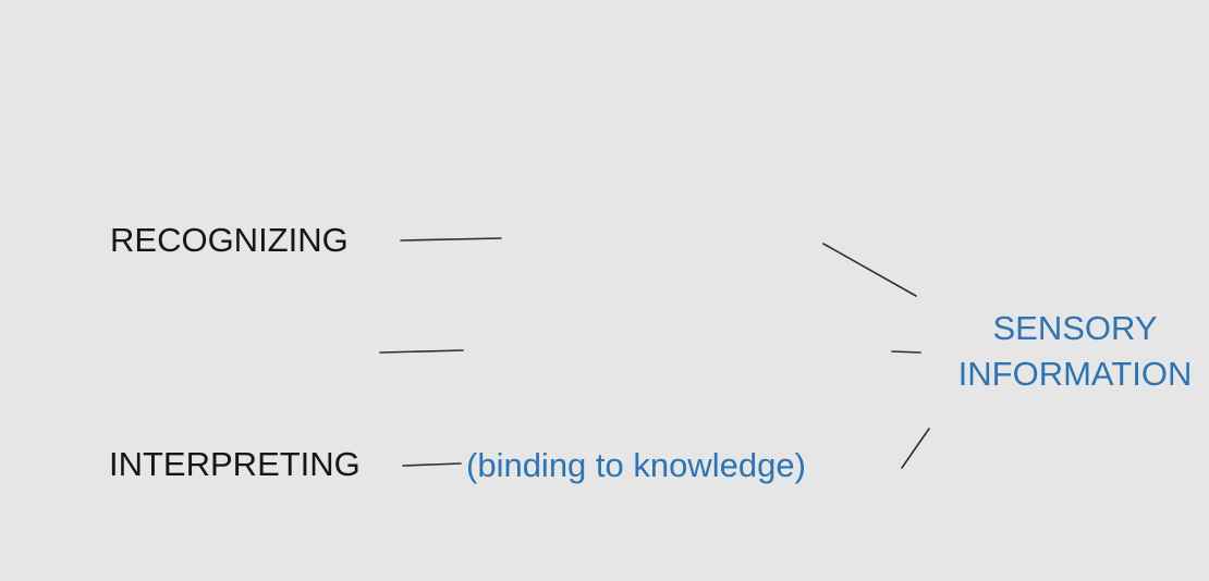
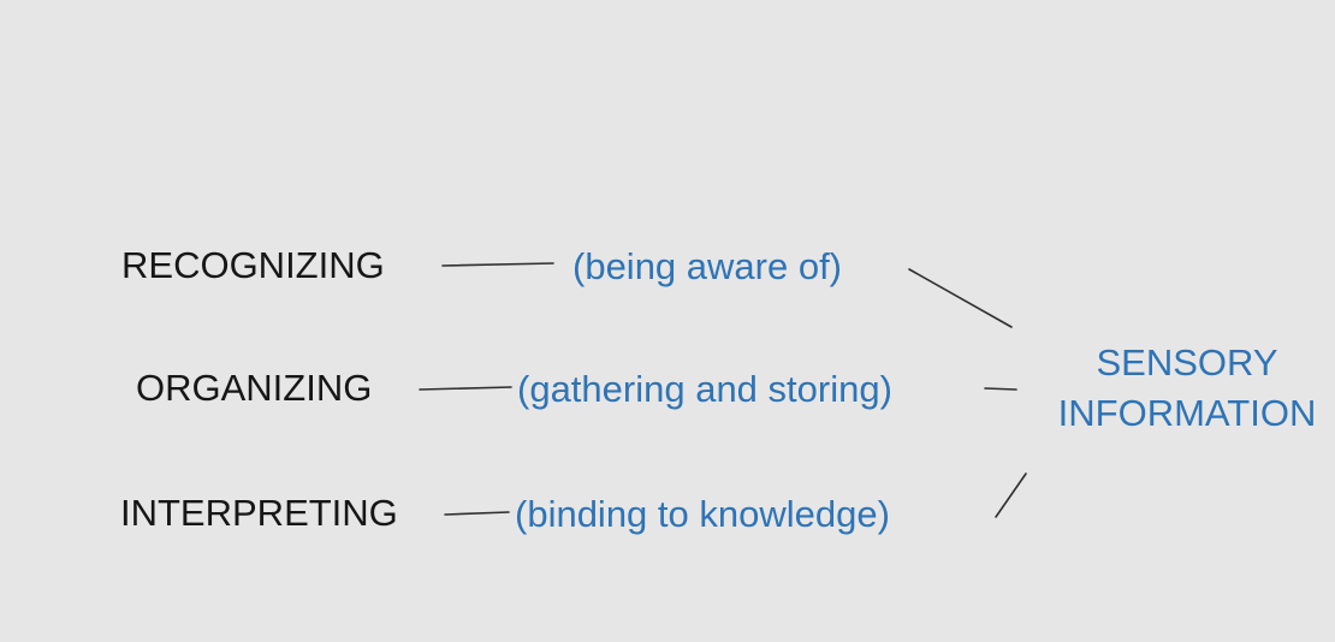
  RECOGNIZING
+ (being aware of)
+ ORGANIZING
+ (gathering and storing)
  INTERPRETING
  (binding to knowledge)
  SENSORY
  INFORMATION
